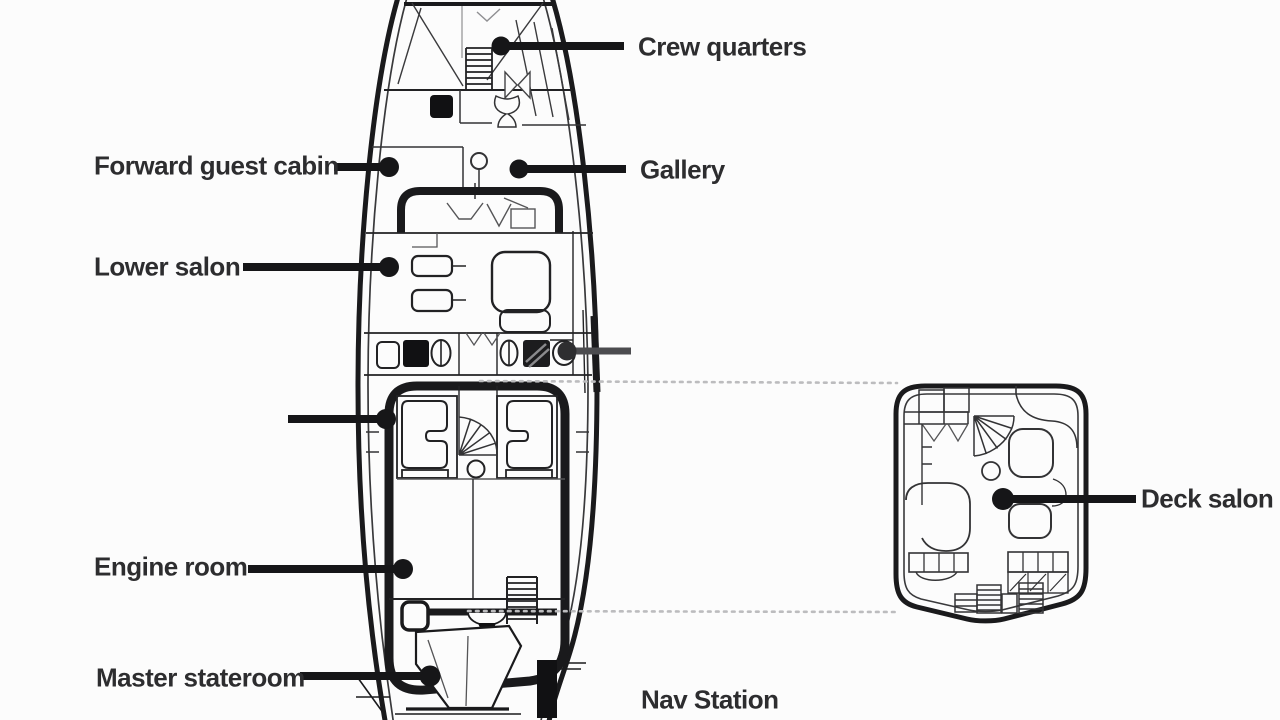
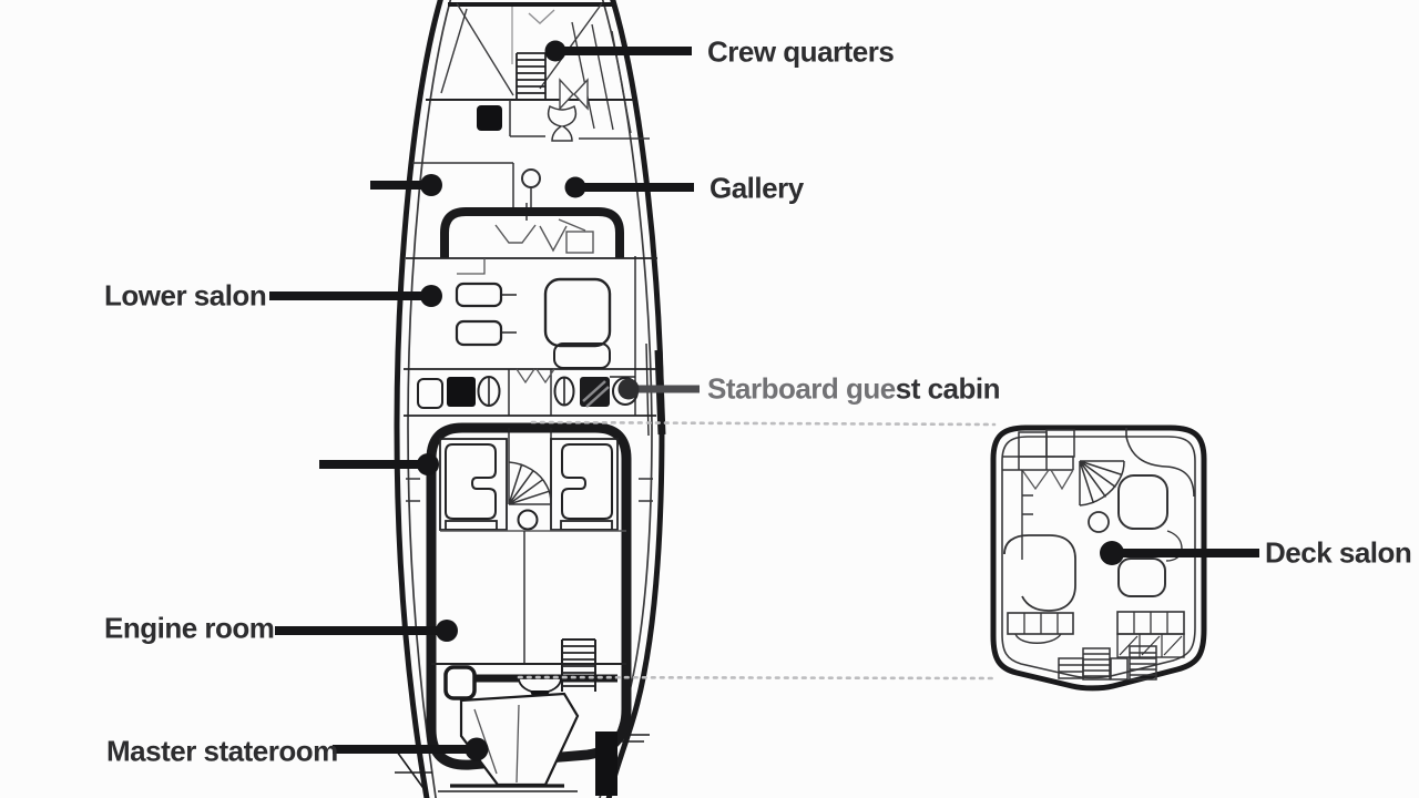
  Crew quarters
- Forward guest cabin
  Gallery
  Lower salon
+ Starboard guest cabin
  Engine room
  Master stateroom
  Deck salon
- Nav Station
